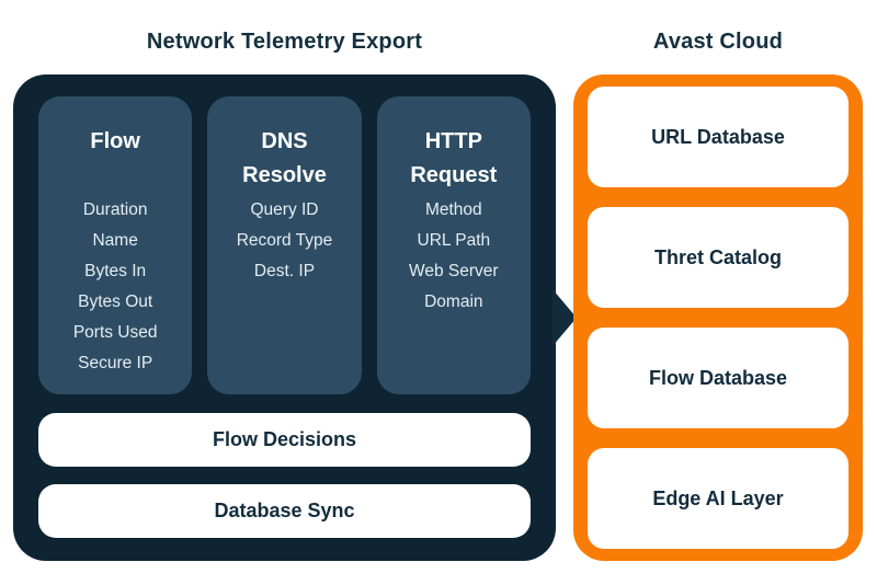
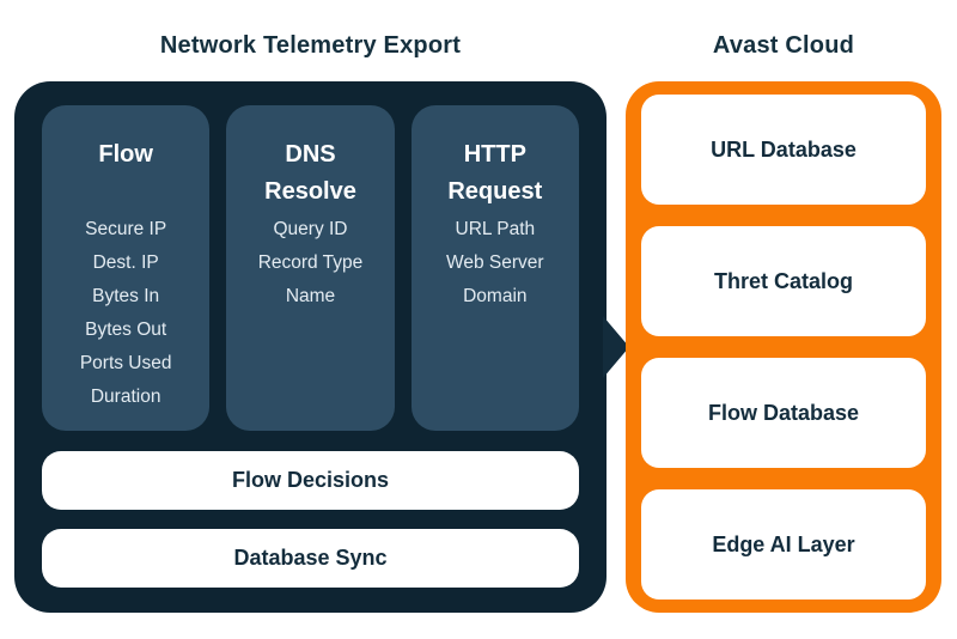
  Network Telemetry Export
  Avast Cloud
  Flow
- Duration
+ Secure IP
- Name
+ Dest. IP
  Bytes In
  Bytes Out
  Ports Used
- Secure IP
+ Duration
  DNS Resolve
  Query ID
  Record Type
- Dest. IP
+ Name
  HTTP Request
- Method
  URL Path
  Web Server Domain
  Flow Decisions
  Database Sync
  URL Database
  Thret Catalog
  Flow Database
  Edge AI Layer
